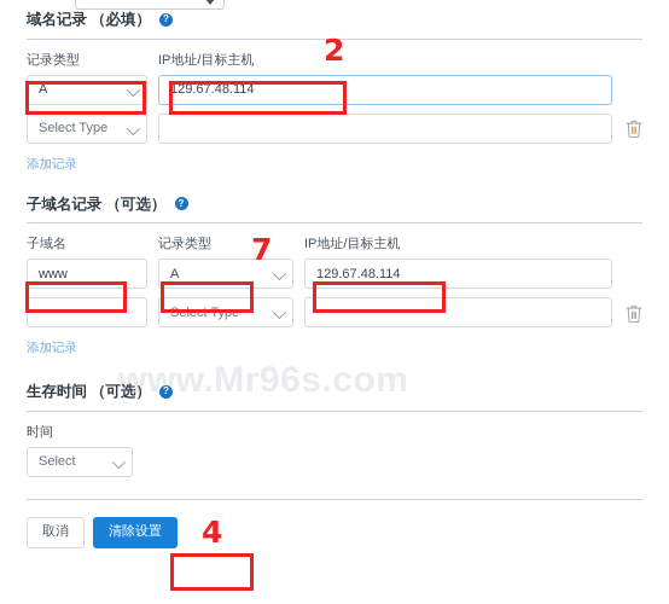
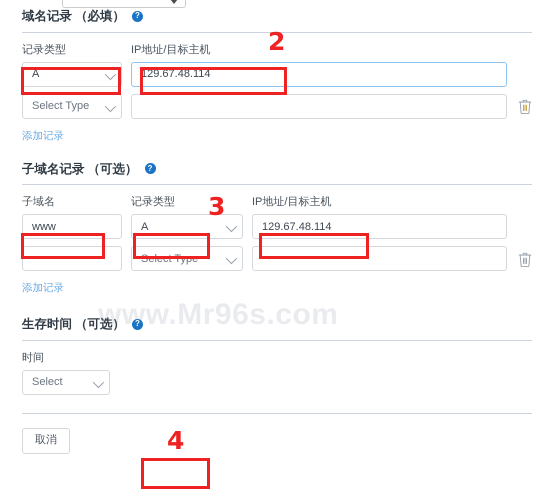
  www.Mr96s.com
  域名记录
  （必填）
  ?
  记录类型
  IP地址/目标主机
  A
  129.67.48.114
  Select Type
  添加记录
  子域名记录
  （可选）
  ?
  子域名
  记录类型
  IP地址/目标主机
  www
  A
  129.67.48.114
  Select Type
  添加记录
  生存时间
  （可选）
  ?
  时间
  Select
  取消
- 清除设置
  2
- 7
+ 3
  4
